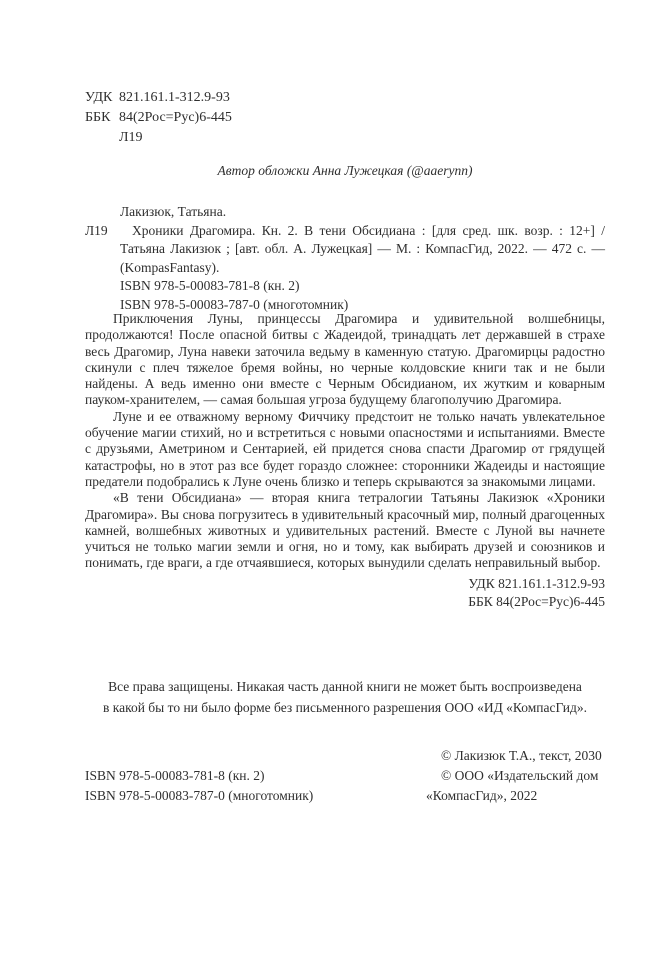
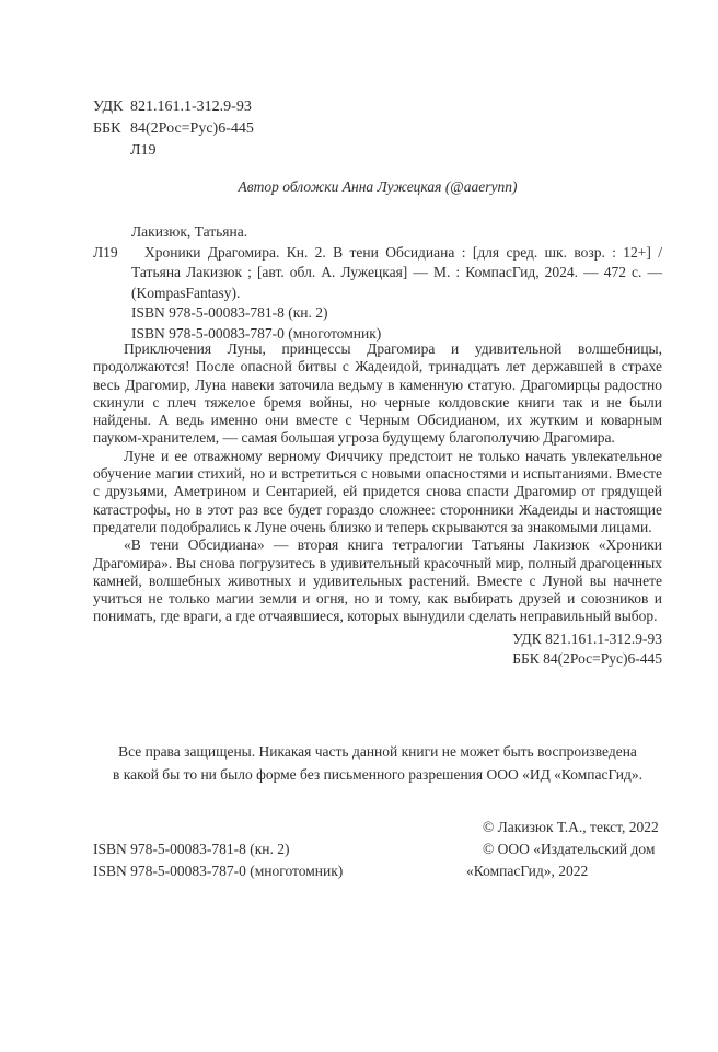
  УДК 821.161.1-312.9-93
  ББК 84(2Рос=Рус)6-445
  Л19
  Автор обложки Анна Лужецкая (@aaerynn)
  Лакизюк, Татьяна.
  Л19
- Хроники Драгомира. Кн. 2. В тени Обсидиана : [для сред. шк. возр. : 12+] / Татьяна Лакизюк ; [авт. обл. А. Лужецкая] — М. : КомпасГид, 2022. — 472 с. — (KompasFantasy).
+ Хроники Драгомира. Кн. 2. В тени Обсидиана : [для сред. шк. возр. : 12+] / Татьяна Лакизюк ; [авт. обл. А. Лужецкая] — М. : КомпасГид, 2024. — 472 с. — (KompasFantasy).
  ISBN 978-5-00083-781-8 (кн. 2)
  ISBN 978-5-00083-787-0 (многотомник)
  Приключения Луны, принцессы Драгомира и удивительной волшебницы, продолжаются! После опасной битвы с Жадеидой, тринадцать лет державшей в страхе весь Драгомир, Луна навеки заточила ведьму в каменную статую. Драгомирцы радостно скинули с плеч тяжелое бремя войны, но черные колдовские книги так и не были найдены. А ведь именно они вместе с Черным Обсидианом, их жутким и коварным пауком-хранителем, — самая большая угроза будущему благополучию Драгомира.
  Луне и ее отважному верному Фиччику предстоит не только начать увлекательное обучение магии стихий, но и встретиться с новыми опасностями и испытаниями. Вместе с друзьями, Аметрином и Сентарией, ей придется снова спасти Драгомир от грядущей катастрофы, но в этот раз все будет гораздо сложнее: сторонники Жадеиды и настоящие предатели подобрались к Луне очень близко и теперь скрываются за знакомыми лицами.
  «В тени Обсидиана» — вторая книга тетралогии Татьяны Лакизюк «Хроники Драгомира». Вы снова погрузитесь в удивительный красочный мир, полный драгоценных камней, волшебных животных и удивительных растений. Вместе с Луной вы начнете учиться не только магии земли и огня, но и тому, как выбирать друзей и союзников и понимать, где враги, а где отчаявшиеся, которых вынудили сделать неправильный выбор.
  УДК 821.161.1-312.9-93
  ББК 84(2Рос=Рус)6-445
  Все права защищены. Никакая часть данной книги не может быть воспроизведена
  в какой бы то ни было форме без письменного разрешения ООО «ИД «КомпасГид».
  ISBN 978-5-00083-781-8 (кн. 2)
  ISBN 978-5-00083-787-0 (многотомник)
- © Лакизюк Т.А., текст, 2030
+ © Лакизюк Т.А., текст, 2022
  © ООО «Издательский дом
  «КомпасГид», 2022
